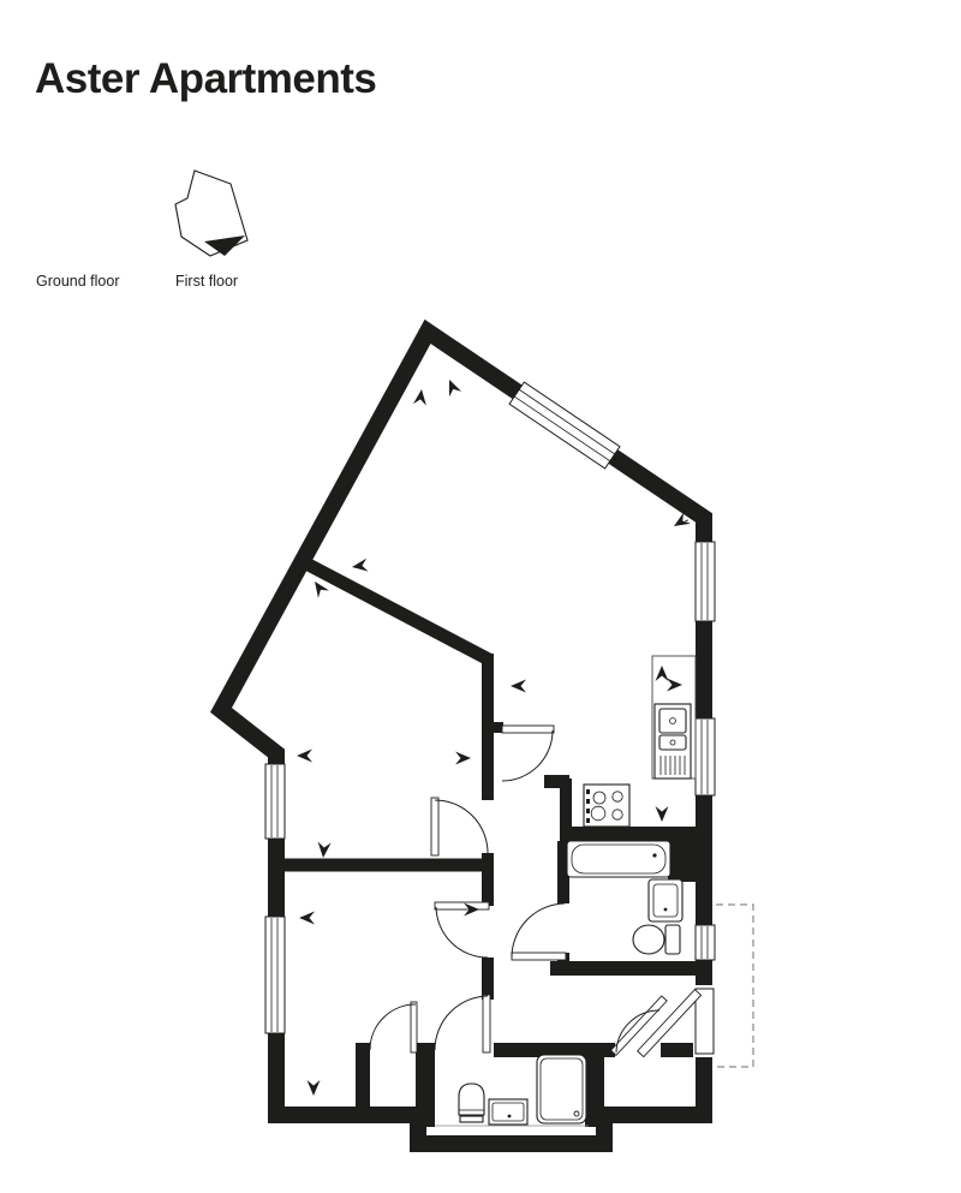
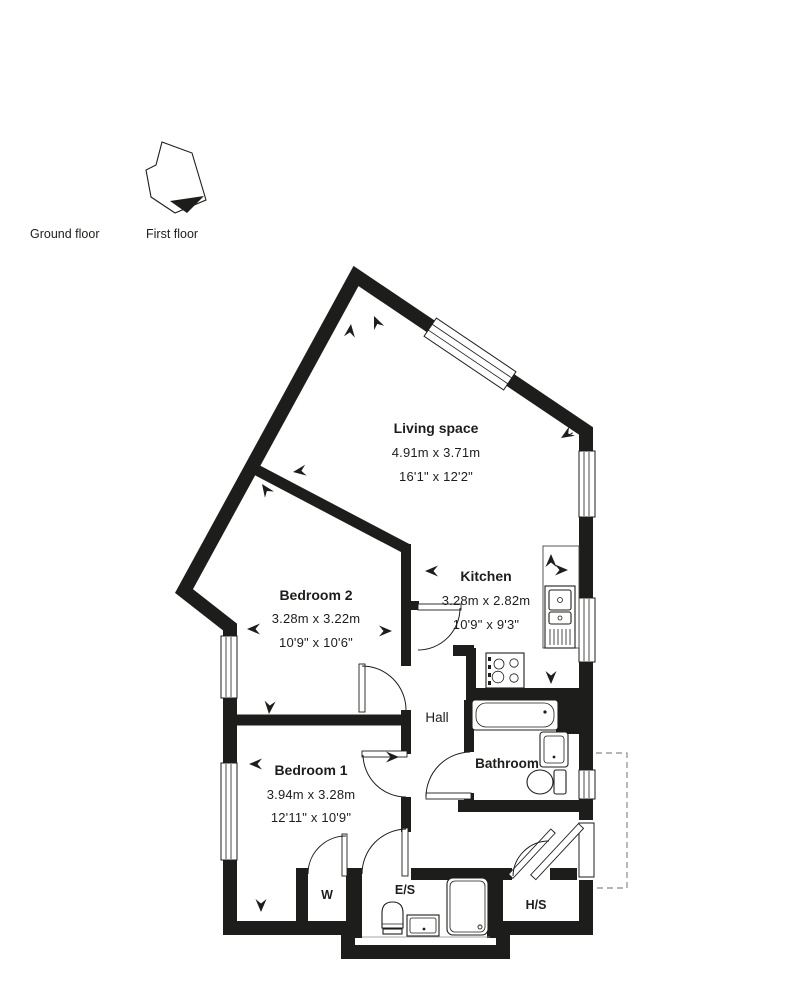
- Aster Apartments
  Ground floor
  First floor
+ Living space
+ 4.91m x 3.71m
+ 16'1" x 12'2"
+ Kitchen
+ 3.28m x 2.82m
+ 10'9" x 9'3"
+ Bedroom 2
+ 3.28m x 3.22m
+ 10'9" x 10'6"
+ Bedroom 1
+ 3.94m x 3.28m
+ 12'11" x 10'9"
+ Hall
+ Bathroom
+ W
+ E/S
+ H/S
